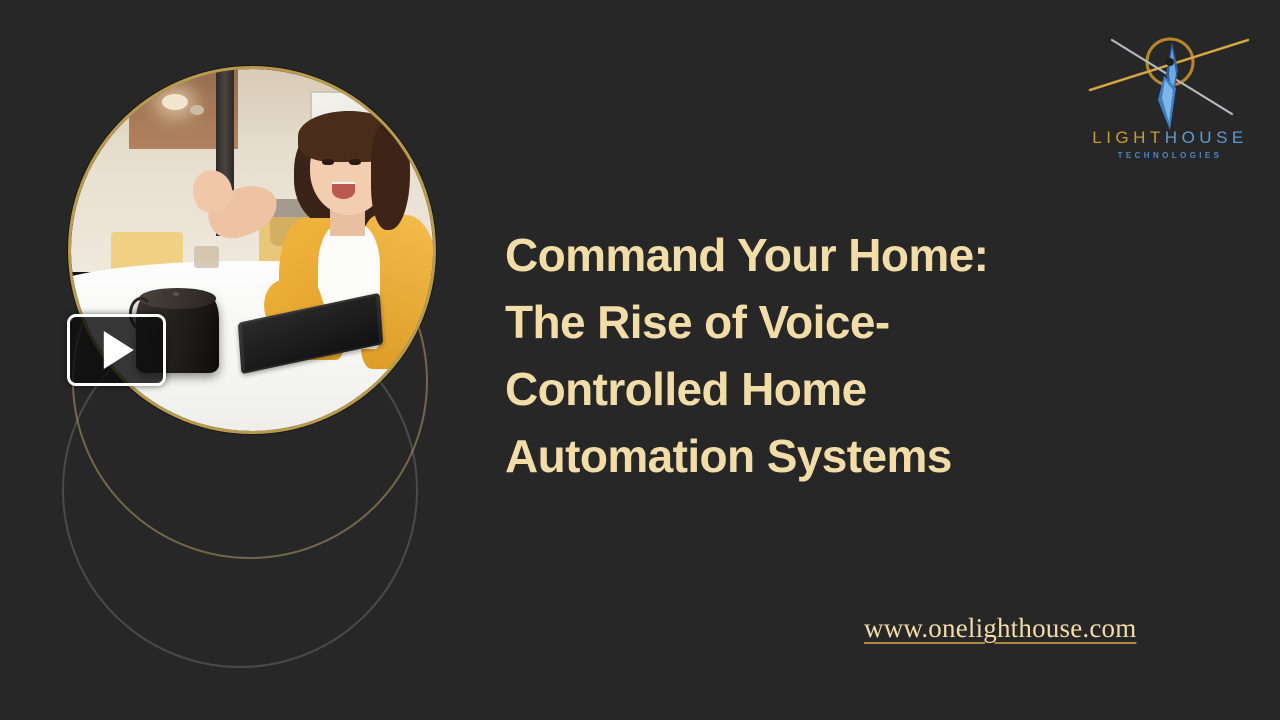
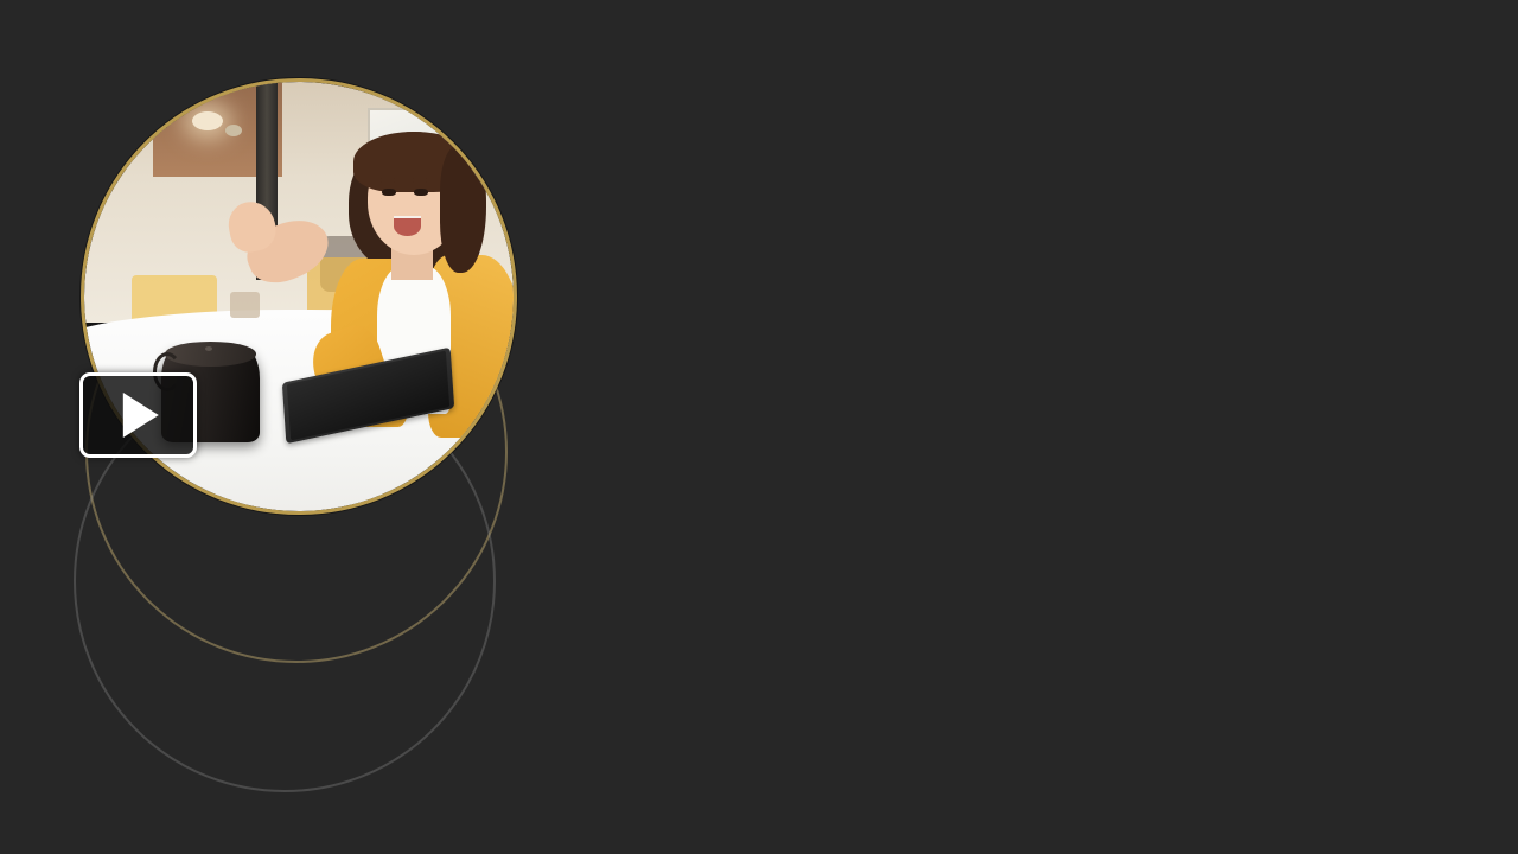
- LIGHTHOUSE
- TECHNOLOGIES
- Command Your Home:
- The Rise of Voice-
- Controlled Home
- Automation Systems
- www.onelighthouse.com
